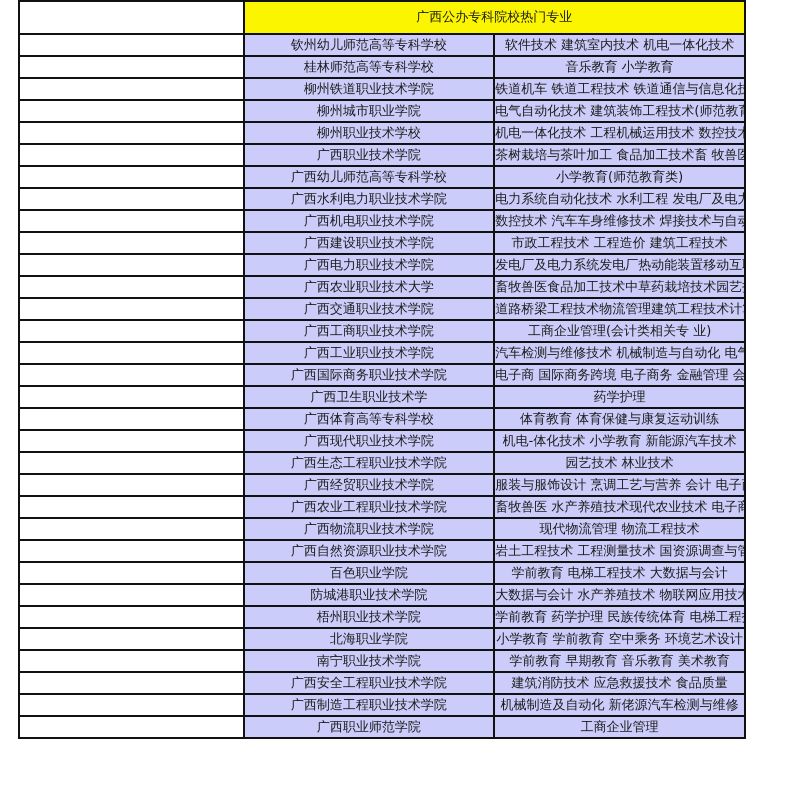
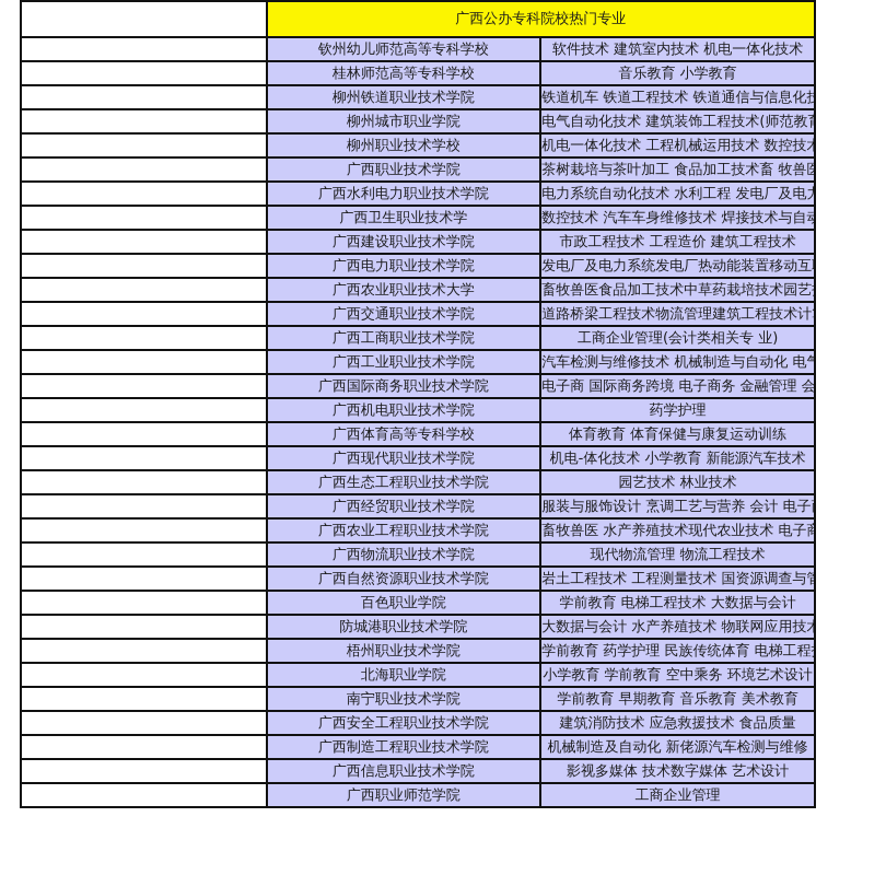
  	广西公办专科院校热门专业
  	钦州幼儿师范高等专科学校	软件技术 建筑室内技术 机电一体化技术
  	桂林师范高等专科学校	音乐教育 小学教育
  	柳州铁道职业技术学院	铁道机车 铁道工程技术 铁道通信与信息化技
  	柳州城市职业学院	电气自动化技术 建筑装饰工程技术(师范教育
  	柳州职业技术学校	机电一体化技术 工程机械运用技术 数控技术
  	广西职业技术学院	茶树栽培与茶叶加工 食品加工技术畜 牧兽医
- 	广西幼儿师范高等专科学校	小学教育(师范教育类)
  	广西水利电力职业技术学院	电力系统自动化技术 水利工程 发电厂及电力
- 	广西机电职业技术学院	数控技术 汽车车身维修技术 焊接技术与自动
+ 	广西卫生职业技术学	数控技术 汽车车身维修技术 焊接技术与自动
  	广西建设职业技术学院	市政工程技术 工程造价 建筑工程技术
  	广西电力职业技术学院	发电厂及电力系统发电厂热动能装置移动互
  	广西农业职业技术大学	畜牧兽医食品加工技术中草药栽培技术园艺
  	广西交通职业技术学院	道路桥梁工程技术物流管理建筑工程技术计
  	广西工商职业技术学院	工商企业管理(会计类相关专 业)
  	广西工业职业技术学院	汽车检测与维修技术 机械制造与自动化 电气
  	广西国际商务职业技术学院	电子商 国际商务跨境 电子商务 金融管理 会
- 	广西卫生职业技术学	药学护理
+ 	广西机电职业技术学院	药学护理
  	广西体育高等专科学校	体育教育 体育保健与康复运动训练
  	广西现代职业技术学院	机电-体化技术 小学教育 新能源汽车技术
  	广西生态工程职业技术学院	园艺技术 林业技术
  	广西经贸职业技术学院	服装与服饰设计 烹调工艺与营养 会计 电子
  	广西农业工程职业技术学院	畜牧兽医 水产养殖技术现代农业技术 电子商
  	广西物流职业技术学院	现代物流管理 物流工程技术
  	广西自然资源职业技术学院	岩土工程技术 工程测量技术 国资源调查与管
  	百色职业学院	学前教育 电梯工程技术 大数据与会计
  	防城港职业技术学院	大数据与会计 水产养殖技术 物联网应用技术
  	梧州职业技术学院	学前教育 药学护理 民族传统体育 电梯工程
  	北海职业学院	小学教育 学前教育 空中乘务 环境艺术设计
  	南宁职业技术学院	学前教育 早期教育 音乐教育 美术教育
  	广西安全工程职业技术学院	建筑消防技术 应急救援技术 食品质量
  	广西制造工程职业技术学院	机械制造及自动化 新佬源汽车检测与维修
+ 	广西信息职业技术学院	影视多媒体 技术数字媒体 艺术设计
  	广西职业师范学院	工商企业管理
